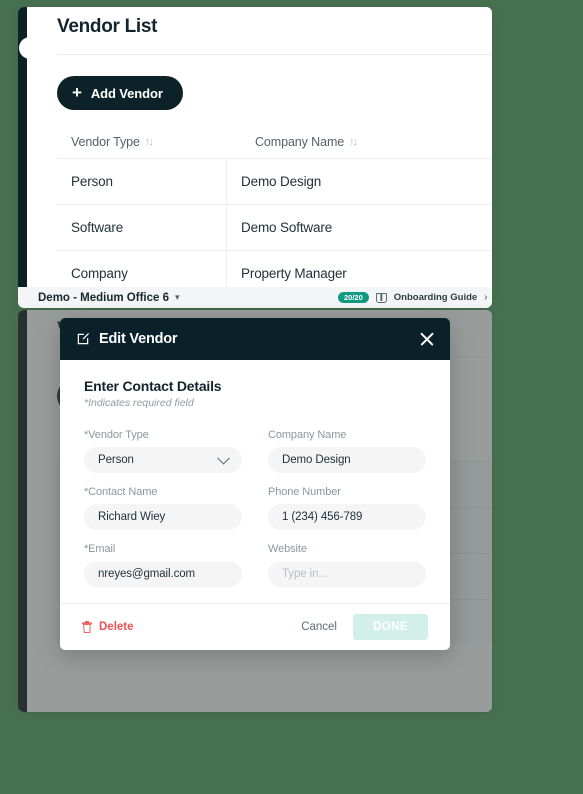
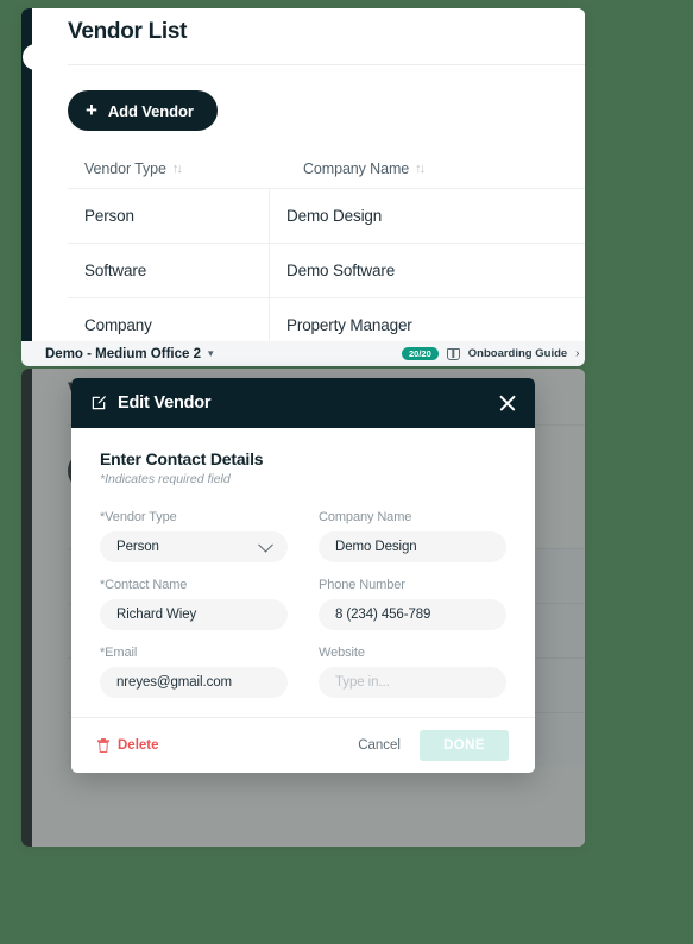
  Vendor List
  +
  Add Vendor
  Vendor Type
  ↑↓
  Company Name
  ↑↓
  Person
  Demo Design
  Software
  Demo Software
  Company
  Property Manager
- Demo - Medium Office 6
+ Demo - Medium Office 2
  ▾
  20/20
  Onboarding Guide
  ›
  Edit Vendor
  Enter Contact Details
  *Indicates required field
  *Vendor Type
  Person
  Company Name
  Demo Design
  *Contact Name
  Richard Wiey
  Phone Number
- 1 (234) 456-789
+ 8 (234) 456-789
  *Email
  nreyes@gmail.com
  Website
  Type in...
  Delete
  Cancel
  DONE
